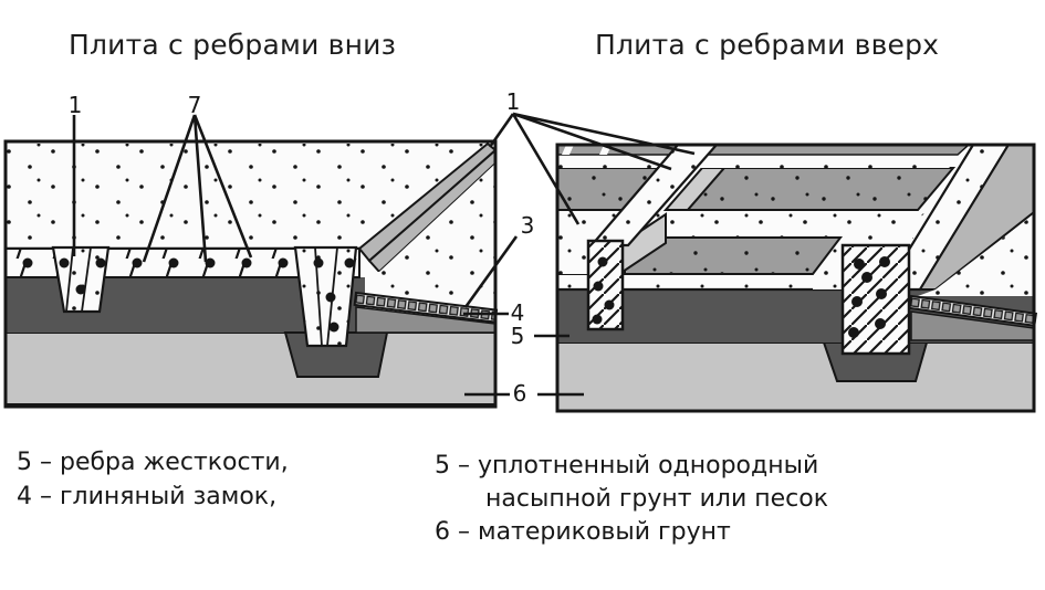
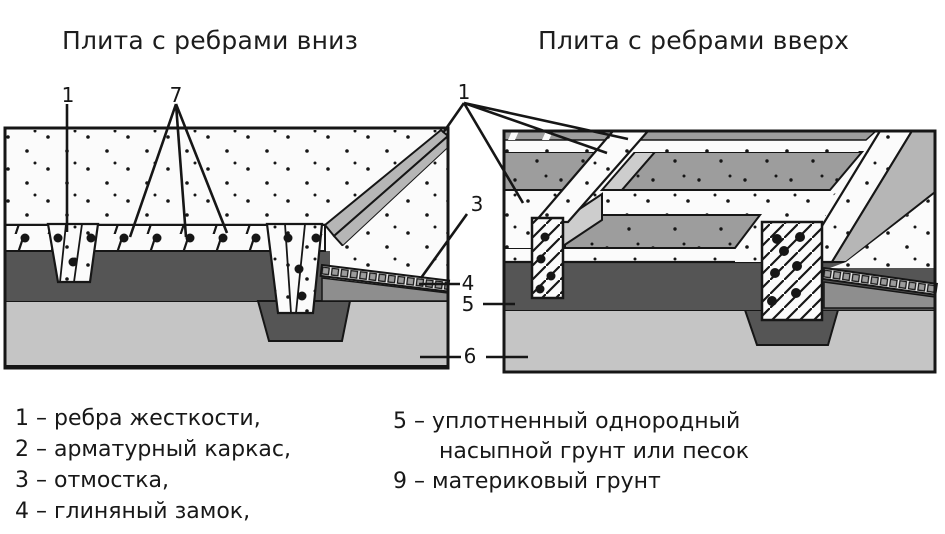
  Плита с ребрами вниз
  Плита с ребрами вверх
  1
  7
  1
  3
  4
  5
  6
- 5 – ребра жесткости,
+ 1 – ребра жесткости,
+ 2 – арматурный каркас,
+ 3 – отмостка,
  4 – глиняный замок,
  5 – уплотненный однородный
  насыпной грунт или песок
- 6 – материковый грунт
+ 9 – материковый грунт
